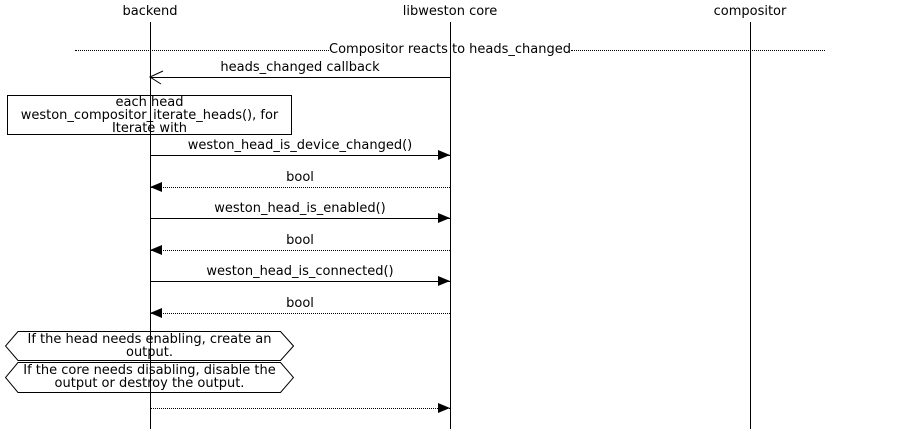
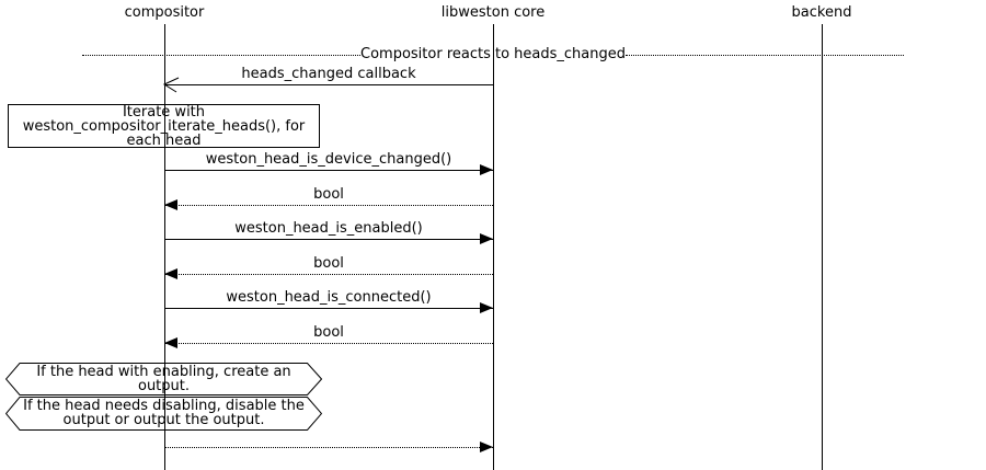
- backend
+ compositor
  libweston core
- compositor
+ backend
  Compositor reacts to heads_changed
  heads_changed callback
- each head
+ Iterate with
  weston_compositor_iterate_heads(), for
- Iterate with
+ each head
  weston_head_is_device_changed()
  bool
  weston_head_is_enabled()
  bool
  weston_head_is_connected()
  bool
- If the head needs enabling, create an
+ If the head with enabling, create an
  output.
- If the core needs disabling, disable the
+ If the head needs disabling, disable the
- output or destroy the output.
+ output or output the output.
